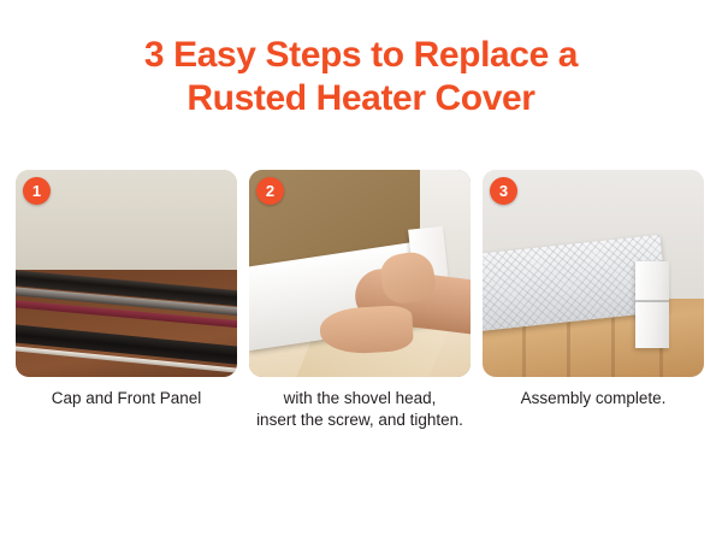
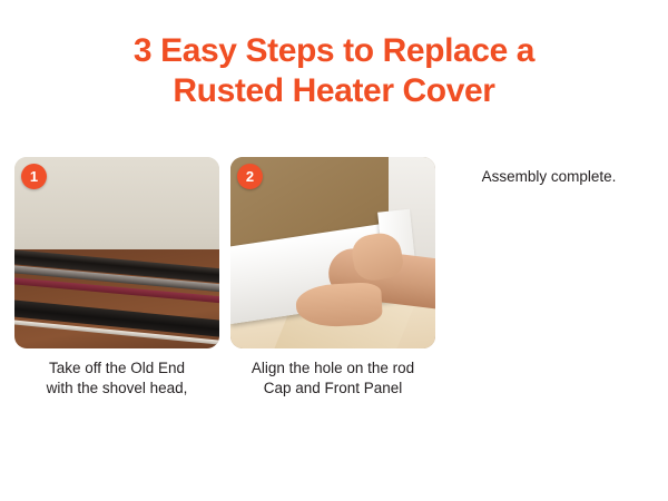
  3 Easy Steps to Replace a
  Rusted Heater Cover
  1
+ Take off the Old End
- Cap and Front Panel
+ with the shovel head,
  2
+ Align the hole on the rod
- with the shovel head,
+ Cap and Front Panel
- insert the screw, and tighten.
- 3
  Assembly complete.
